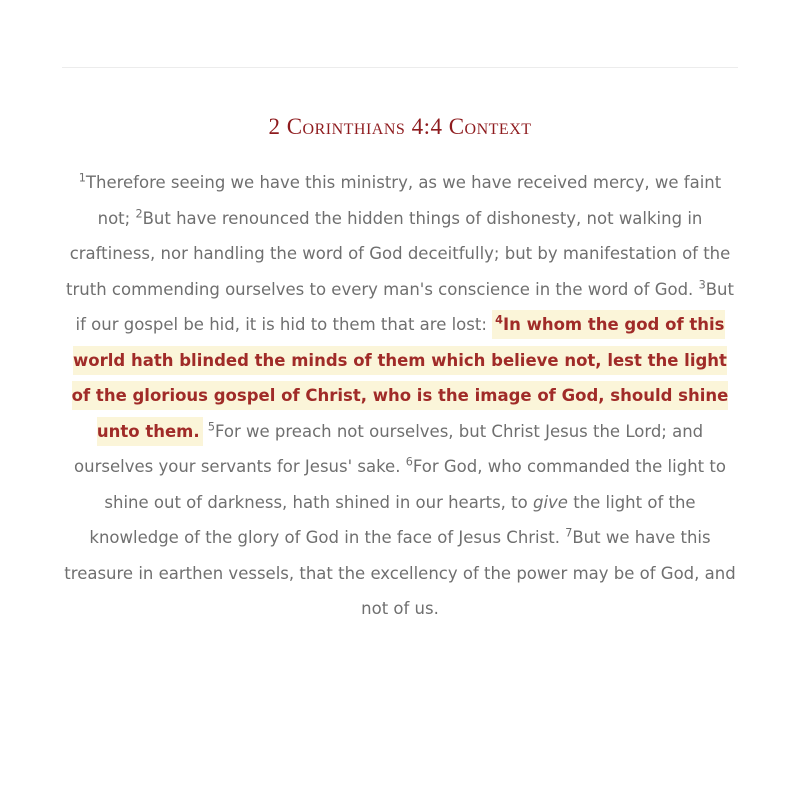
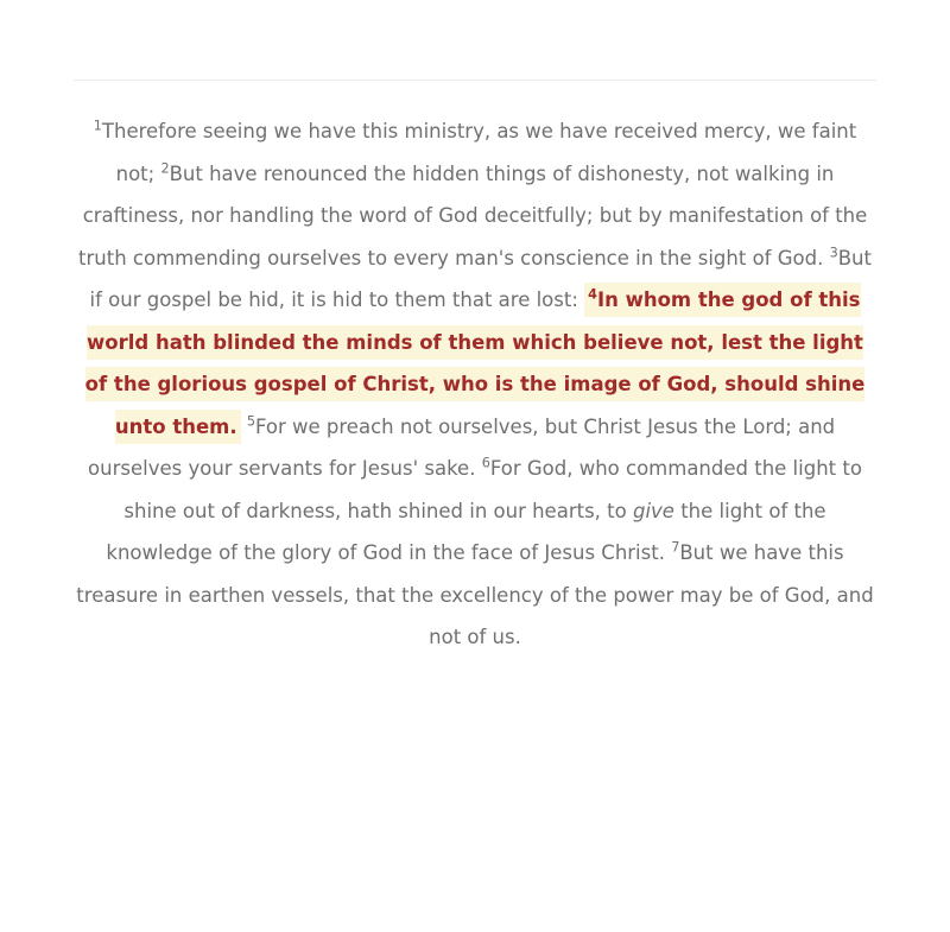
- 2 Corinthians 4:4 Context
- 1Therefore seeing we have this ministry, as we have received mercy, we faint not; 2But have renounced the hidden things of dishonesty, not walking in craftiness, nor handling the word of God deceitfully; but by manifestation of the truth commending ourselves to every man's conscience in the word of God. 3But if our gospel be hid, it is hid to them that are lost: 4In whom the god of this world hath blinded the minds of them which believe not, lest the light of the glorious gospel of Christ, who is the image of God, should shine unto them. 5For we preach not ourselves, but Christ Jesus the Lord; and ourselves your servants for Jesus' sake. 6For God, who commanded the light to shine out of darkness, hath shined in our hearts, to give the light of the knowledge of the glory of God in the face of Jesus Christ. 7But we have this treasure in earthen vessels, that the excellency of the power may be of God, and not of us.
+ 1Therefore seeing we have this ministry, as we have received mercy, we faint not; 2But have renounced the hidden things of dishonesty, not walking in craftiness, nor handling the word of God deceitfully; but by manifestation of the truth commending ourselves to every man's conscience in the sight of God. 3But if our gospel be hid, it is hid to them that are lost: 4In whom the god of this world hath blinded the minds of them which believe not, lest the light of the glorious gospel of Christ, who is the image of God, should shine unto them. 5For we preach not ourselves, but Christ Jesus the Lord; and ourselves your servants for Jesus' sake. 6For God, who commanded the light to shine out of darkness, hath shined in our hearts, to give the light of the knowledge of the glory of God in the face of Jesus Christ. 7But we have this treasure in earthen vessels, that the excellency of the power may be of God, and not of us.
